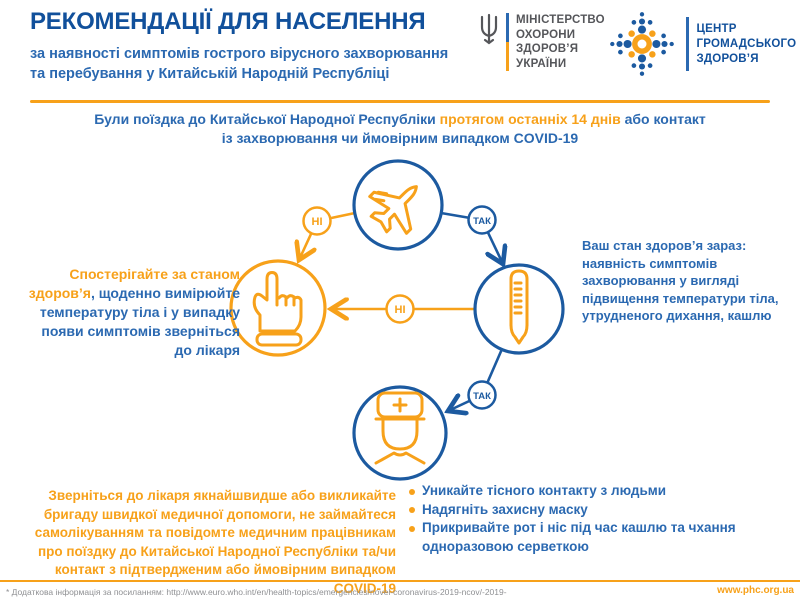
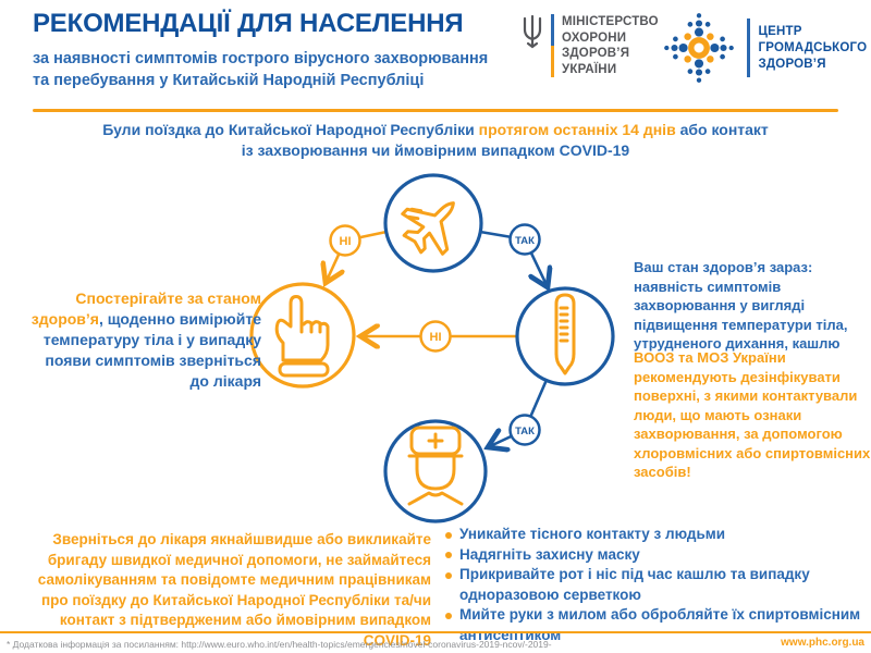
  РЕКОМЕНДАЦІЇ ДЛЯ НАСЕЛЕННЯ
  за наявності симптомів гострого вірусного захворювання
  та перебування у Китайській Народній Республіці
  МІНІСТЕРСТВО
  ОХОРОНИ
  ЗДОРОВ’Я
  УКРАЇНИ
  ЦЕНТР
  ГРОМАДСЬКОГО
  ЗДОРОВ’Я
  Були поїздка до Китайської Народної Республіки протягом останніх 14 днів або контакт
  із захворювання чи ймовірним випадком COVID-19
  НІ
  ТАК
  НІ
  ТАК
  Спостерігайте за станом здоров’я, щоденно вимірюйте температуру тіла і у випадку появи симптомів зверніться до лікаря
  Ваш стан здоров’я зараз:
  наявність симптомів захворювання у вигляді підвищення температури тіла, утрудненого дихання, кашлю
+ ВООЗ та МОЗ України рекомендують дезінфікувати поверхні, з якими контактували люди, що мають ознаки захворювання, за допомогою хлоровмісних або спиртовмісних засобів!
  Зверніться до лікаря якнайшвидше або викликайте бригаду швидкої медичної допомоги, не займайтеся самолікуванням та повідомте медичним працівникам про поїздку до Китайської Народної Республіки та/чи контакт з підтвердженим або ймовірним випадком COVID-19
  Уникайте тісного контакту з людьми
  Надягніть захисну маску
- Прикривайте рот і ніс під час кашлю та чхання одноразовою серветкою
+ Прикривайте рот і ніс під час кашлю та випадку одноразовою серветкою
+ Мийте руки з милом або обробляйте їх спиртовмісним антисептиком
  * Додаткова інформація за посиланням: http://www.euro.who.int/en/health-topics/emergencies/novel-coronavirus-2019-ncov/-2019-
  www.phc.org.ua
